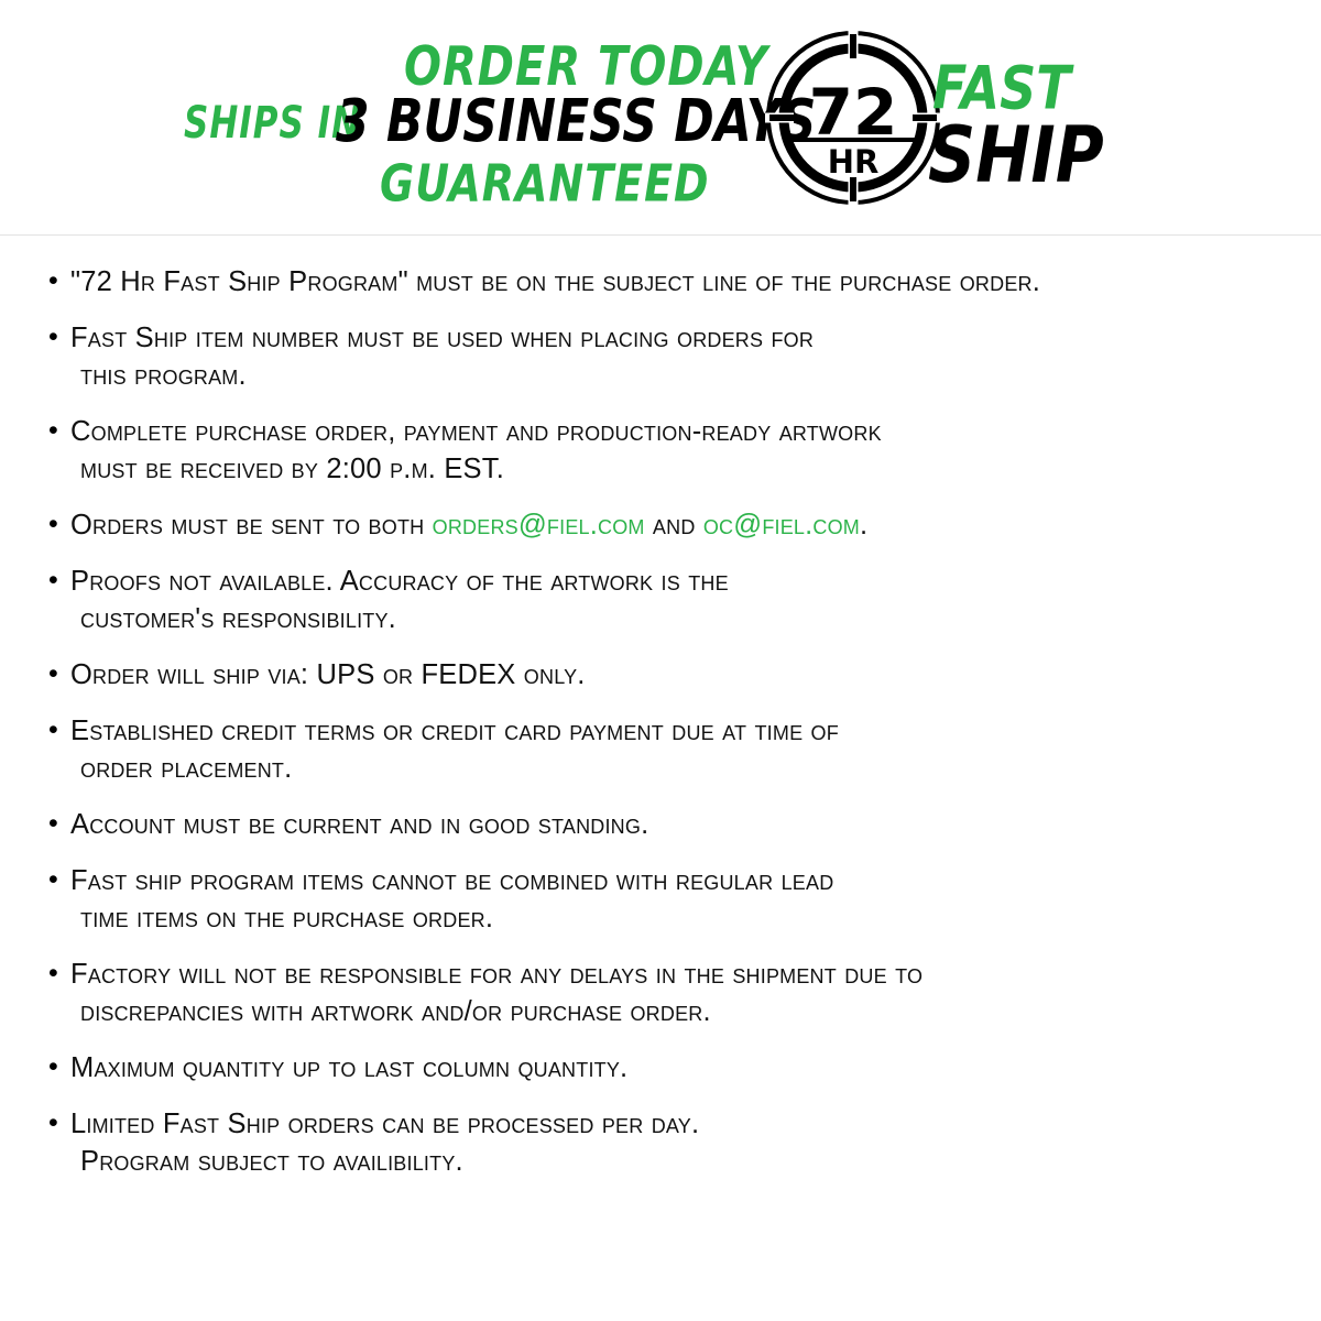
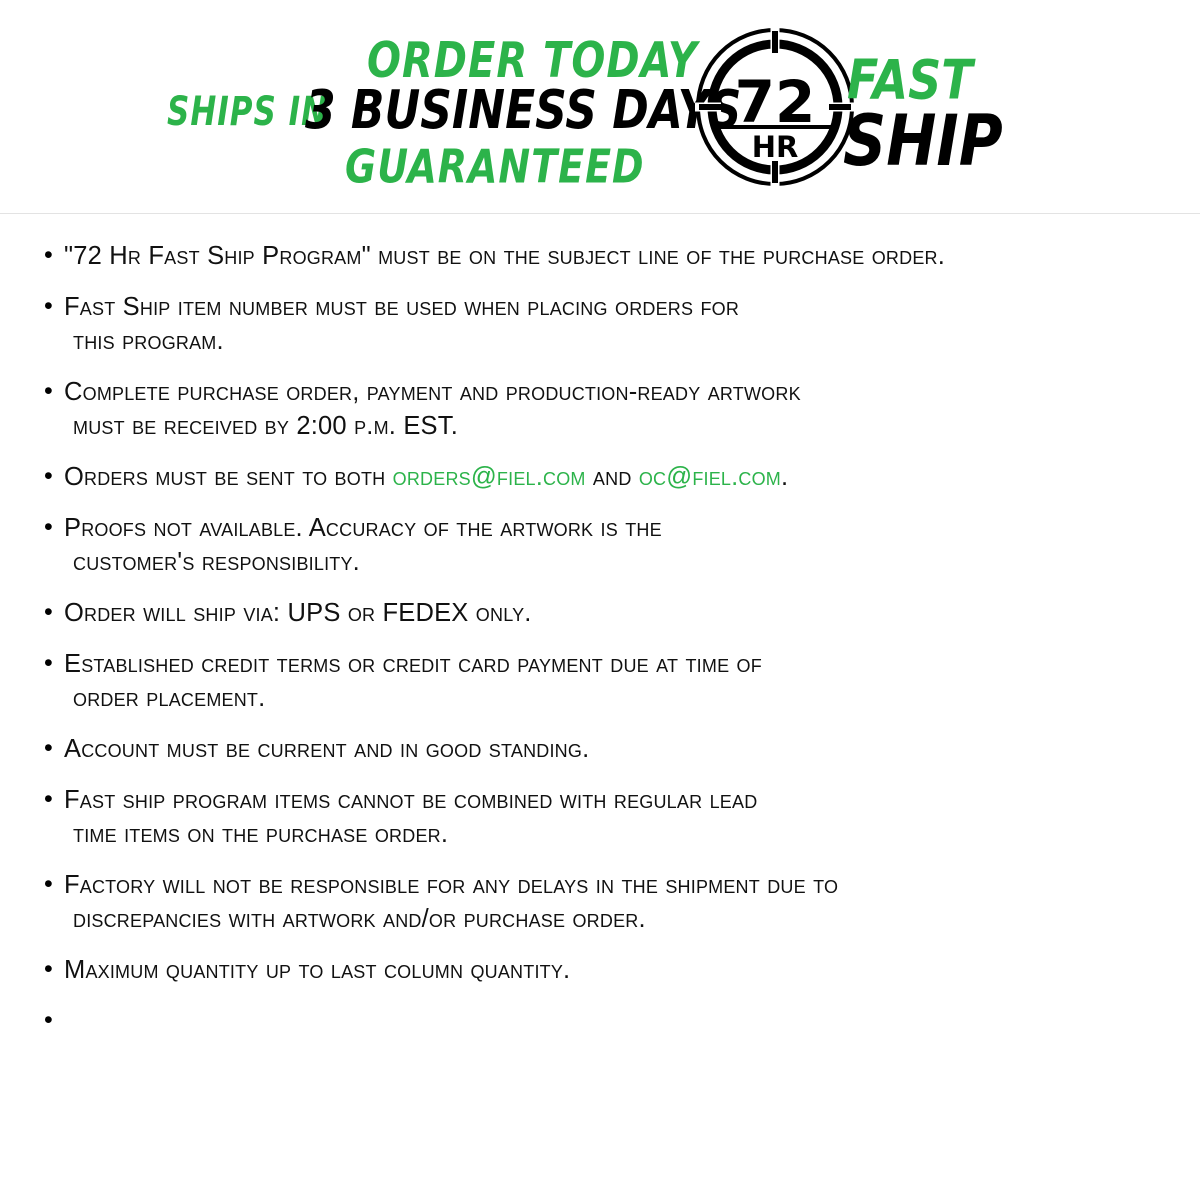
  ORDER TODAY
  SHIPS IN
  3 BUSINESS DAYS
  GUARANTEED
  72
  HR
  FAST
  SHIP
  •
  "72 Hr Fast Ship Program" must be on the subject line of the purchase order.
  •
  Fast Ship item number must be used when placing orders for
  this program.
  •
  Complete purchase order, payment and production-ready artwork
  must be received by 2:00 p.m. EST.
  •
  Orders must be sent to both orders@fiel.com and oc@fiel.com.
  •
  Proofs not available. Accuracy of the artwork is the
  customer's responsibility.
  •
  Order will ship via: UPS or FEDEX only.
  •
  Established credit terms or credit card payment due at time of
  order placement.
  •
  Account must be current and in good standing.
  •
  Fast ship program items cannot be combined with regular lead
  time items on the purchase order.
  •
  Factory will not be responsible for any delays in the shipment due to
  discrepancies with artwork and/or purchase order.
  •
  Maximum quantity up to last column quantity.
  •
- Limited Fast Ship orders can be processed per day.
- Program subject to availibility.
